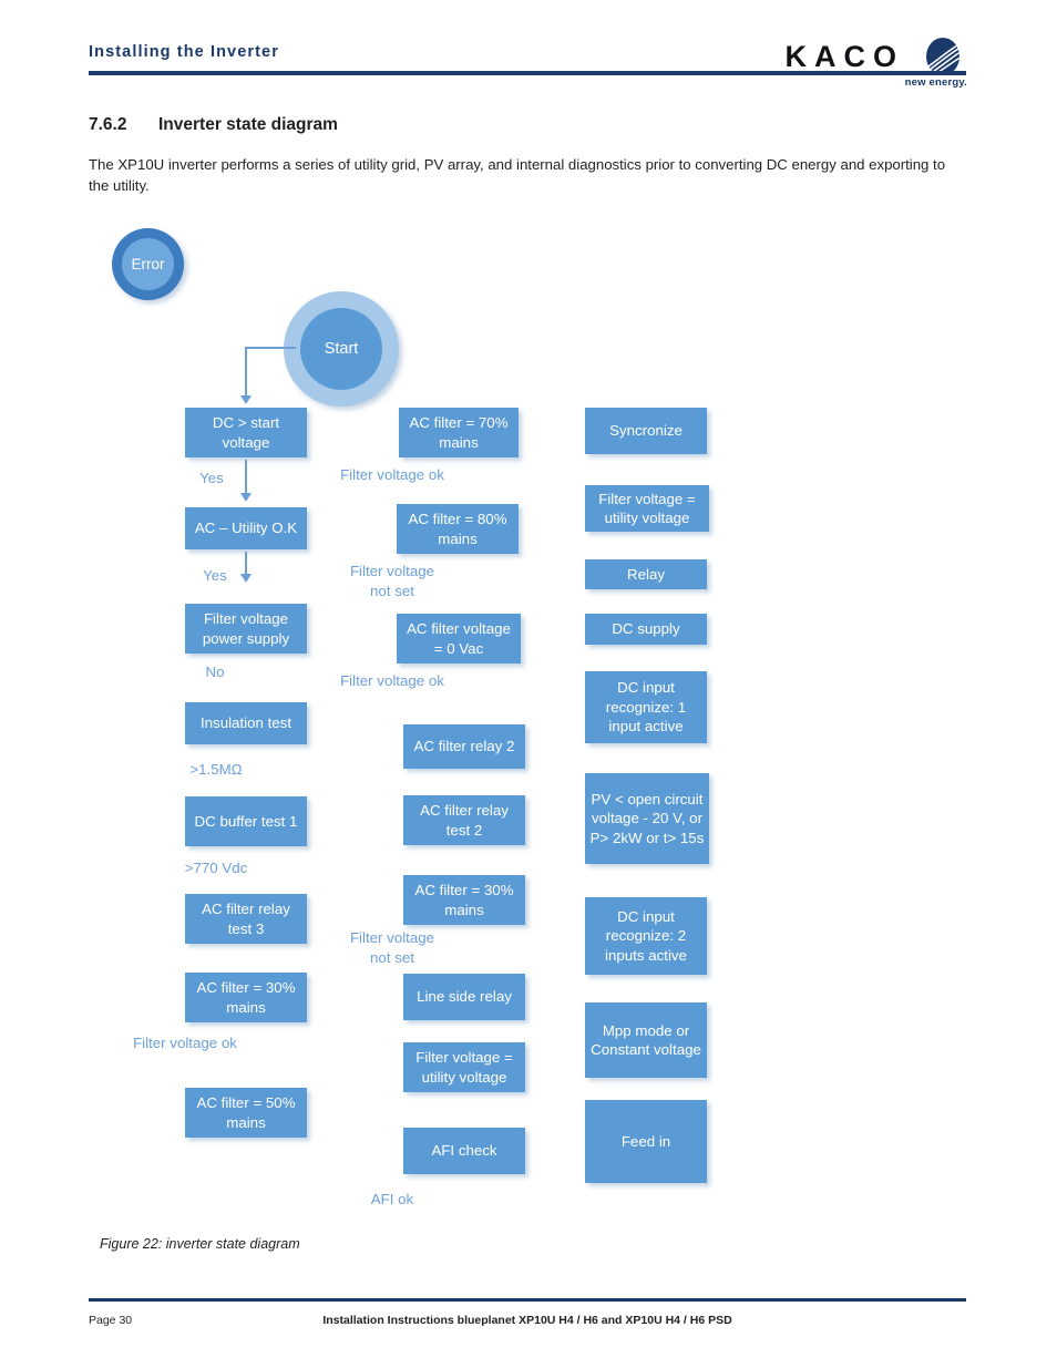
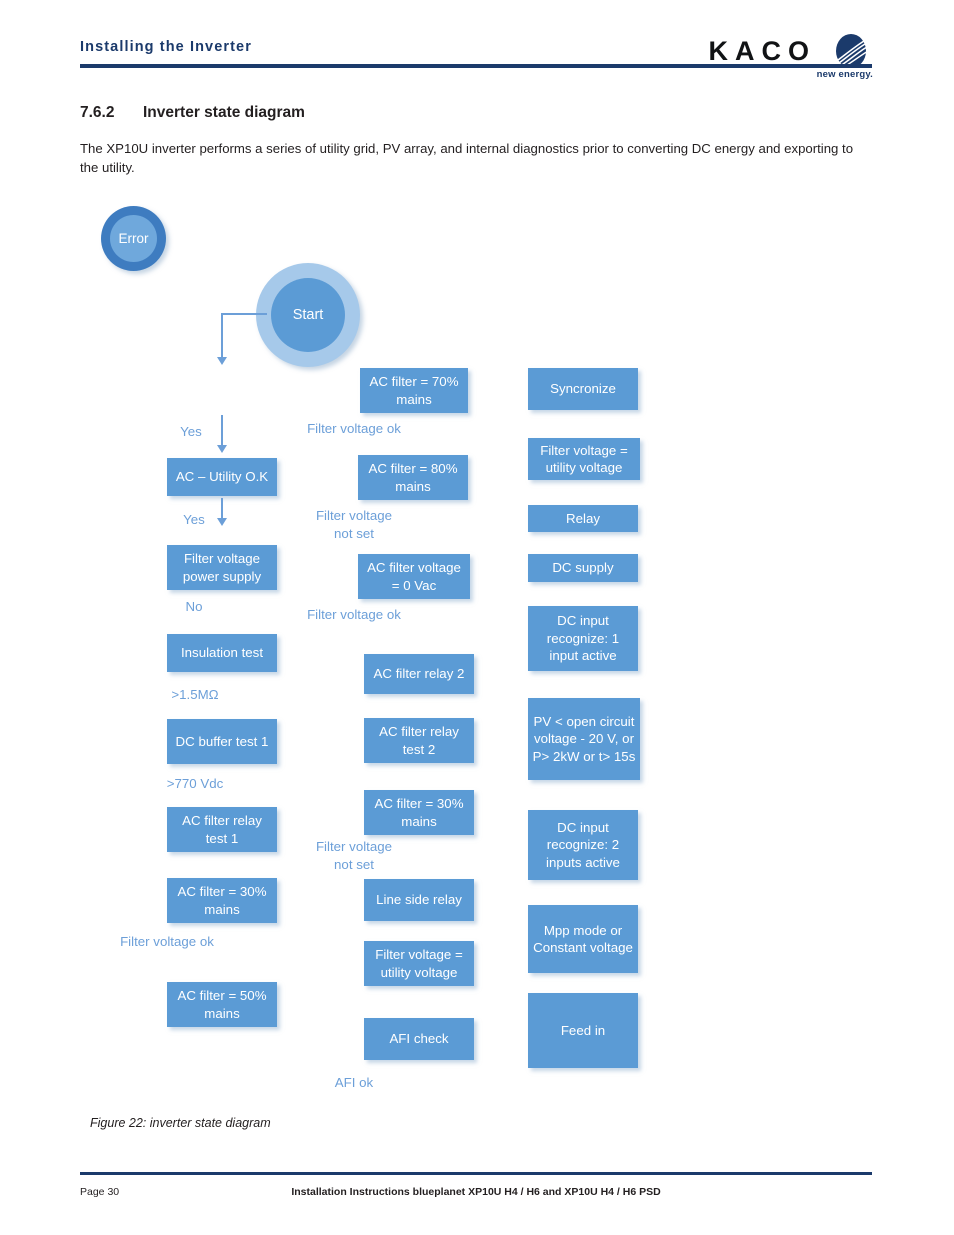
  Installing the Inverter
  KACO
  new energy.
  7.6.2
  Inverter state diagram
  The XP10U inverter performs a series of utility grid, PV array, and internal diagnostics prior to converting DC energy and exporting to the utility.
  Error
  Start
- DC > start voltage
  Yes
  AC – Utility O.K
  Yes
  Filter voltage power supply
  No
  Insulation test
  >1.5MΩ
  DC buffer test 1
  >770 Vdc
- AC filter relay test 3
+ AC filter relay test 1
  AC filter = 30% mains
  Filter voltage ok
  AC filter = 50% mains
  AC filter = 70% mains
  Filter voltage ok
  AC filter = 80% mains
  Filter voltage not set
  AC filter voltage = 0 Vac
  Filter voltage ok
  AC filter relay 2
  AC filter relay test 2
  AC filter = 30% mains
  Filter voltage not set
  Line side relay
  Filter voltage = utility voltage
  AFI check
  AFI ok
  Syncronize
  Filter voltage = utility voltage
  Relay
  DC supply
  DC input recognize: 1 input active
  PV < open circuit voltage - 20 V, or P> 2kW or t> 15s
  DC input recognize: 2 inputs active
  Mpp mode or Constant voltage
  Feed in
  Figure 22: inverter state diagram
  Page 30
  Installation Instructions blueplanet XP10U H4 / H6 and XP10U H4 / H6 PSD
